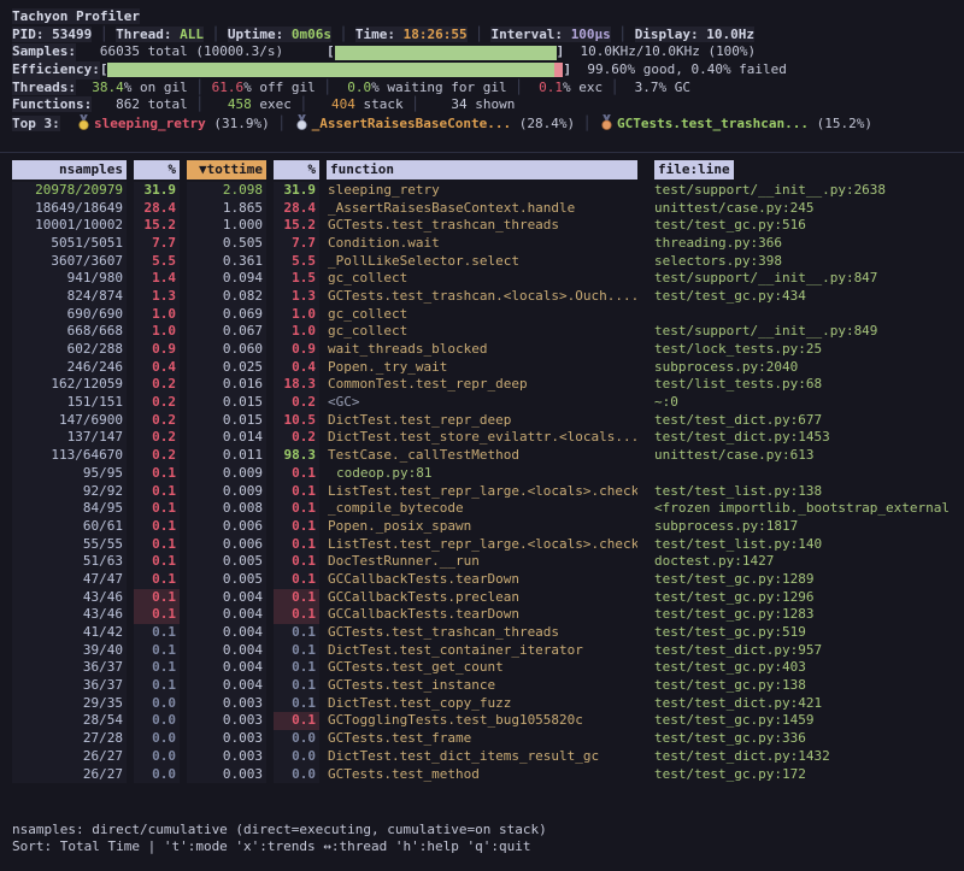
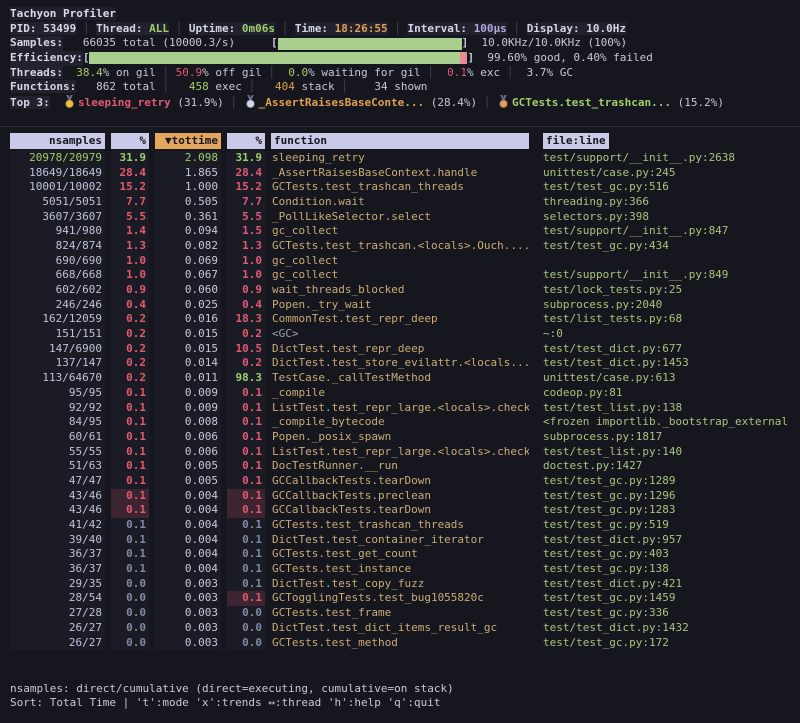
  Tachyon Profiler
  PID: 53499 │ Thread: ALL │ Uptime: 0m06s │ Time: 18:26:55 │ Interval: 100µs │ Display: 10.0Hz
  Samples:
  66035 total (10000.3/s)
  [
  ]
  10.0KHz/10.0KHz (100%)
  Efficiency:
  [
  ]
  99.60% good, 0.40% failed
- Threads: 38.4% on gil │ 61.6% off gil │ 0.0% waiting for gil │ 0.1% exc │ 3.7% GC
+ Threads: 38.4% on gil │ 50.9% off gil │ 0.0% waiting for gil │ 0.1% exc │ 3.7% GC
  Functions: 862 total │ 458 exec │ 404 stack │ 34 shown
  Top 3: sleeping_retry (31.9%) │ _AssertRaisesBaseConte... (28.4%) │ GCTests.test_trashcan... (15.2%)
  nsamples
  %
  ▼tottime
  %
  function
  file:line
  20978/20979
  31.9
  2.098
  31.9
  sleeping_retry
  test/support/__init__.py:2638
  18649/18649
  28.4
  1.865
  28.4
  _AssertRaisesBaseContext.handle
  unittest/case.py:245
  10001/10002
  15.2
  1.000
  15.2
  GCTests.test_trashcan_threads
  test/test_gc.py:516
  5051/5051
  7.7
  0.505
  7.7
  Condition.wait
  threading.py:366
  3607/3607
  5.5
  0.361
  5.5
  _PollLikeSelector.select
  selectors.py:398
  941/980
  1.4
  0.094
  1.5
  gc_collect
  test/support/__init__.py:847
  824/874
  1.3
  0.082
  1.3
  GCTests.test_trashcan.<locals>.Ouch....
  test/test_gc.py:434
  690/690
  1.0
  0.069
  1.0
  gc_collect
  668/668
  1.0
  0.067
  1.0
  gc_collect
  test/support/__init__.py:849
- 602/288
+ 602/602
  0.9
  0.060
  0.9
  wait_threads_blocked
  test/lock_tests.py:25
  246/246
  0.4
  0.025
  0.4
  Popen._try_wait
  subprocess.py:2040
  162/12059
  0.2
  0.016
  18.3
  CommonTest.test_repr_deep
  test/list_tests.py:68
  151/151
  0.2
  0.015
  0.2
  <GC>
  ~:0
  147/6900
  0.2
  0.015
  10.5
  DictTest.test_repr_deep
  test/test_dict.py:677
  137/147
  0.2
  0.014
  0.2
  DictTest.test_store_evilattr.<locals...
  test/test_dict.py:1453
  113/64670
  0.2
  0.011
  98.3
  TestCase._callTestMethod
  unittest/case.py:613
  95/95
  0.1
  0.009
  0.1
+ _compile
  codeop.py:81
  92/92
  0.1
  0.009
  0.1
  ListTest.test_repr_large.<locals>.check
  test/test_list.py:138
  84/95
  0.1
  0.008
  0.1
  _compile_bytecode
  <frozen importlib._bootstrap_external
  60/61
  0.1
  0.006
  0.1
  Popen._posix_spawn
  subprocess.py:1817
  55/55
  0.1
  0.006
  0.1
  ListTest.test_repr_large.<locals>.check
  test/test_list.py:140
  51/63
  0.1
  0.005
  0.1
  DocTestRunner.__run
  doctest.py:1427
  47/47
  0.1
  0.005
  0.1
  GCCallbackTests.tearDown
  test/test_gc.py:1289
  43/46
  0.1
  0.004
  0.1
  GCCallbackTests.preclean
  test/test_gc.py:1296
  43/46
  0.1
  0.004
  0.1
  GCCallbackTests.tearDown
  test/test_gc.py:1283
  41/42
  0.1
  0.004
  0.1
  GCTests.test_trashcan_threads
  test/test_gc.py:519
  39/40
  0.1
  0.004
  0.1
  DictTest.test_container_iterator
  test/test_dict.py:957
  36/37
  0.1
  0.004
  0.1
  GCTests.test_get_count
  test/test_gc.py:403
  36/37
  0.1
  0.004
  0.1
  GCTests.test_instance
  test/test_gc.py:138
  29/35
  0.0
  0.003
  0.1
  DictTest.test_copy_fuzz
  test/test_dict.py:421
  28/54
  0.0
  0.003
  0.1
  GCTogglingTests.test_bug1055820c
  test/test_gc.py:1459
  27/28
  0.0
  0.003
  0.0
  GCTests.test_frame
  test/test_gc.py:336
  26/27
  0.0
  0.003
  0.0
  DictTest.test_dict_items_result_gc
  test/test_dict.py:1432
  26/27
  0.0
  0.003
  0.0
  GCTests.test_method
  test/test_gc.py:172
  nsamples: direct/cumulative (direct=executing, cumulative=on stack)
  Sort: Total Time | 't':mode 'x':trends ↔:thread 'h':help 'q':quit
